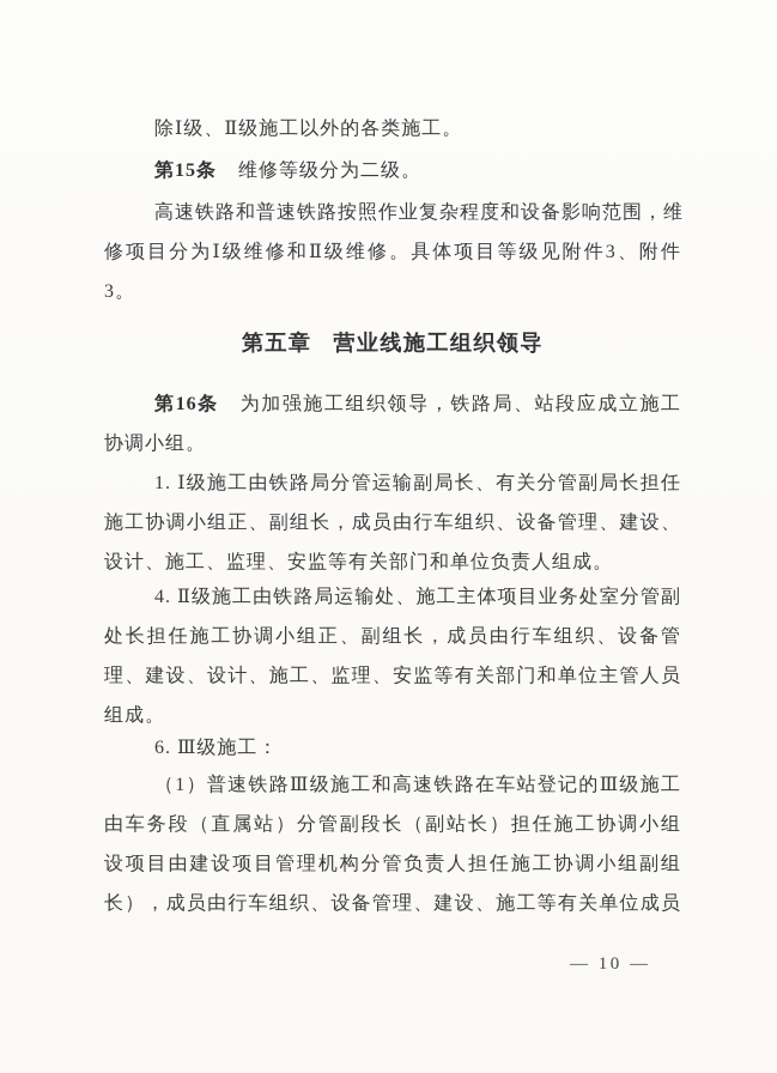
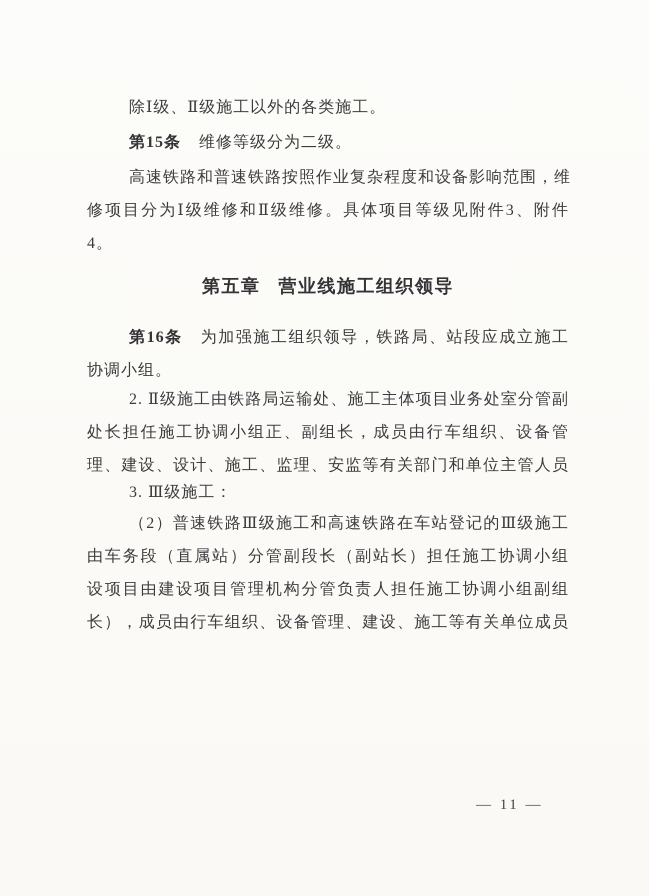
  除Ⅰ级、Ⅱ级施工以外的各类施工。
  第15条 维修等级分为二级。
  高速铁路和普速铁路按照作业复杂程度和设备影响范围，维
  修项目分为Ⅰ级维修和Ⅱ级维修。具体项目等级见附件3、附件
- 3。
+ 4。
  第五章 营业线施工组织领导
  第16条 为加强施工组织领导，铁路局、站段应成立施工
  协调小组。
- 1. Ⅰ级施工由铁路局分管运输副局长、有关分管副局长担任
- 施工协调小组正、副组长，成员由行车组织、设备管理、建设、
- 设计、施工、监理、安监等有关部门和单位负责人组成。
- 4. Ⅱ级施工由铁路局运输处、施工主体项目业务处室分管副
+ 2. Ⅱ级施工由铁路局运输处、施工主体项目业务处室分管副
  处长担任施工协调小组正、副组长，成员由行车组织、设备管
  理、建设、设计、施工、监理、安监等有关部门和单位主管人员
- 组成。
- 6. Ⅲ级施工：
+ 3. Ⅲ级施工：
- （1）普速铁路Ⅲ级施工和高速铁路在车站登记的Ⅲ级施工
+ （2）普速铁路Ⅲ级施工和高速铁路在车站登记的Ⅲ级施工
  由车务段（直属站）分管副段长（副站长）担任施工协调小组
  设项目由建设项目管理机构分管负责人担任施工协调小组副组
  长），成员由行车组织、设备管理、建设、施工等有关单位成员
- — 10 —
+ — 11 —
